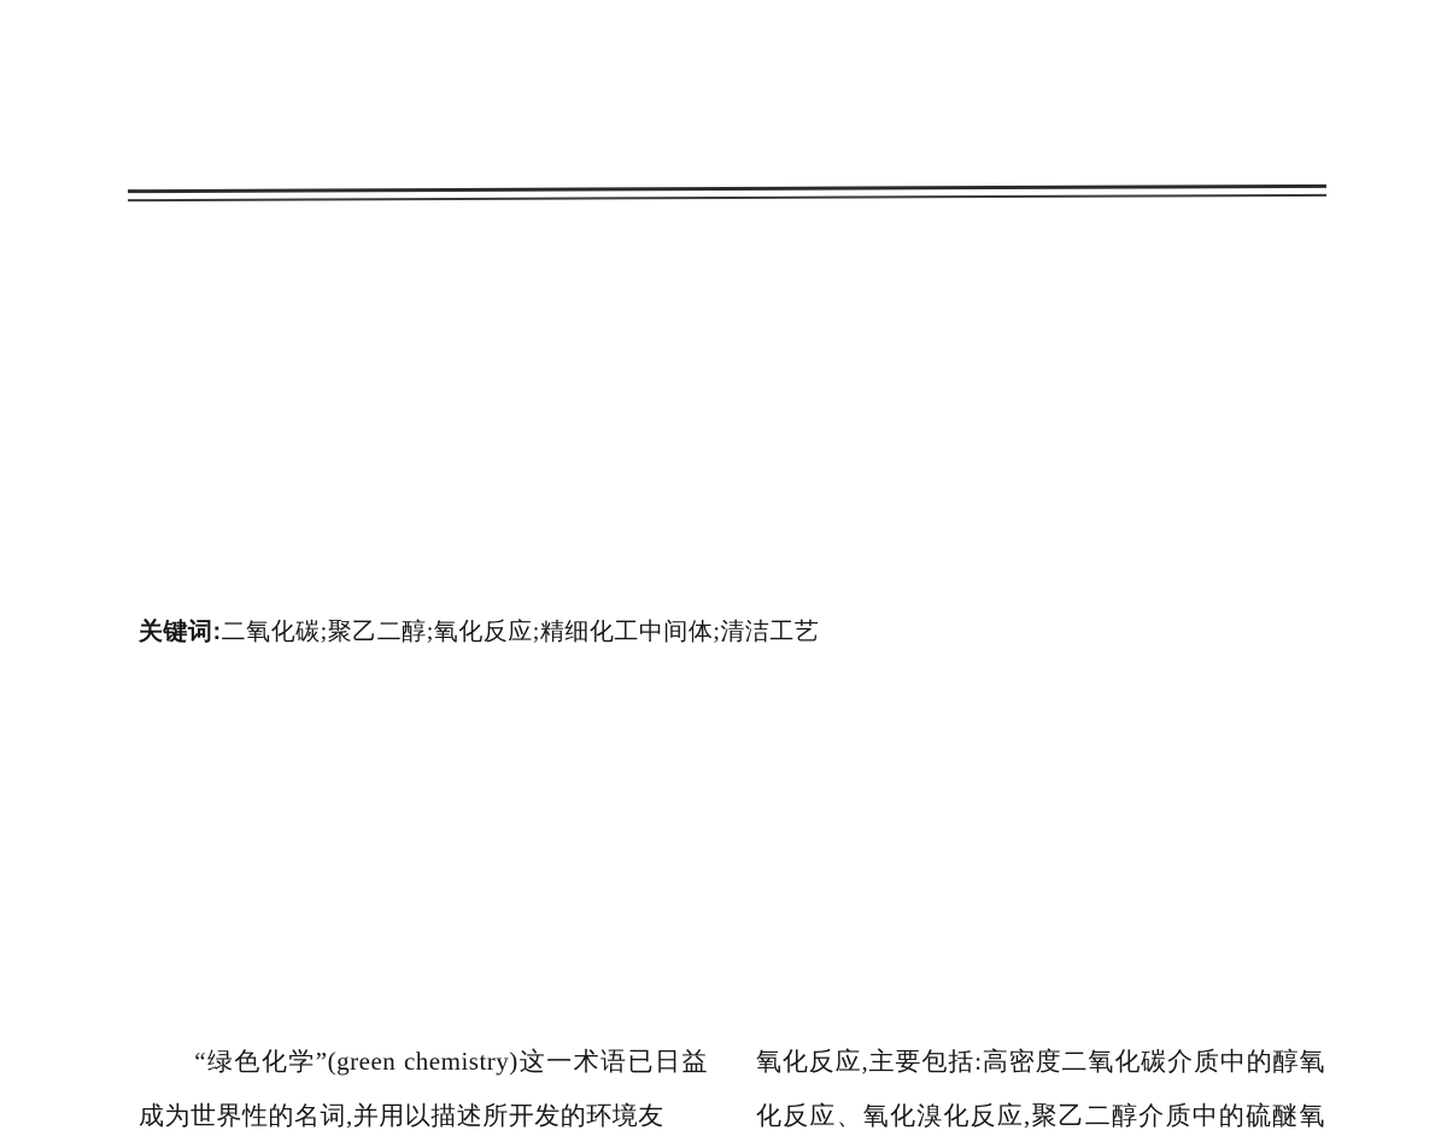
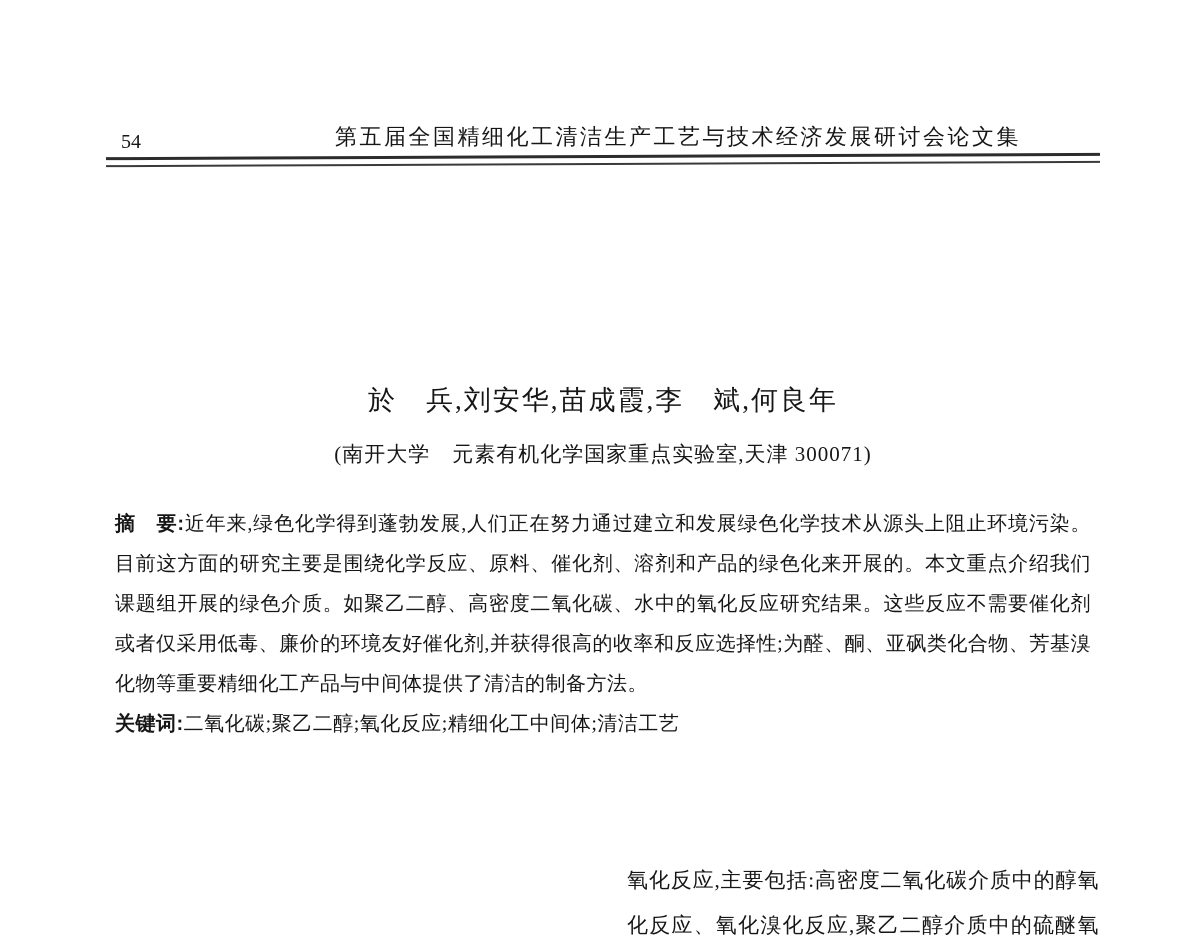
+ 54
+ 第五届全国精细化工清洁生产工艺与技术经济发展研讨会论文集
+ 於 兵,刘安华,苗成霞,李 斌,何良年
+ (南开大学 元素有机化学国家重点实验室,天津 300071)
+ 摘 要:近年来,绿色化学得到蓬勃发展,人们正在努力通过建立和发展绿色化学技术从源头上阻止环境污染。目前这方面的研究主要是围绕化学反应、原料、催化剂、溶剂和产品的绿色化来开展的。本文重点介绍我们课题组开展的绿色介质。如聚乙二醇、高密度二氧化碳、水中的氧化反应研究结果。这些反应不需要催化剂或者仅采用低毒、廉价的环境友好催化剂,并获得很高的收率和反应选择性;为醛、酮、亚砜类化合物、芳基溴化物等重要精细化工产品与中间体提供了清洁的制备方法。
  关键词:二氧化碳;聚乙二醇;氧化反应;精细化工中间体;清洁工艺
- “绿色化学”(green chemistry)这一术语已日益成为世界性的名词,并用以描述所开发的环境友
  氧化反应,主要包括:高密度二氧化碳介质中的醇氧化反应、氧化溴化反应,聚乙二醇介质中的硫醚氧
